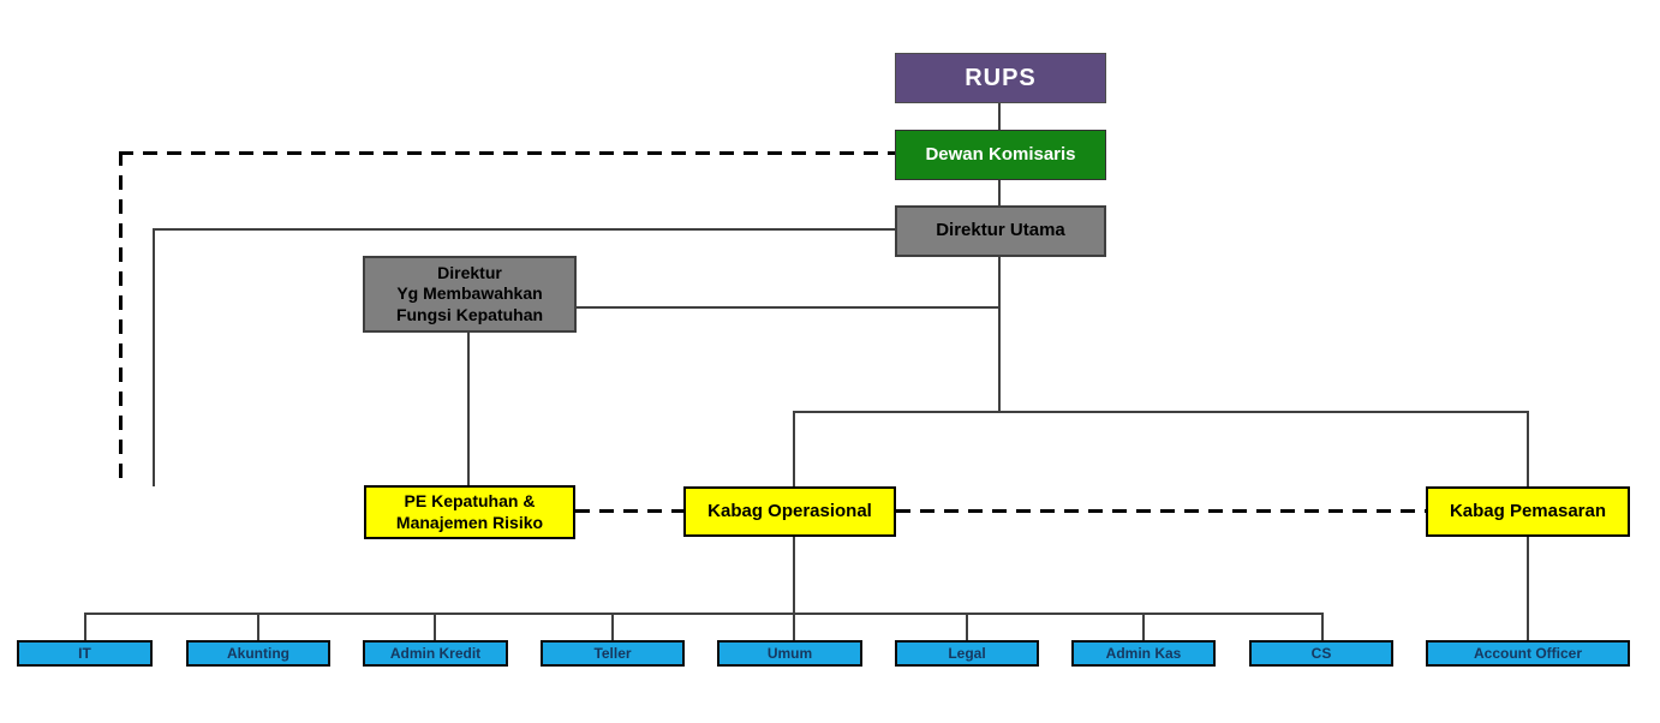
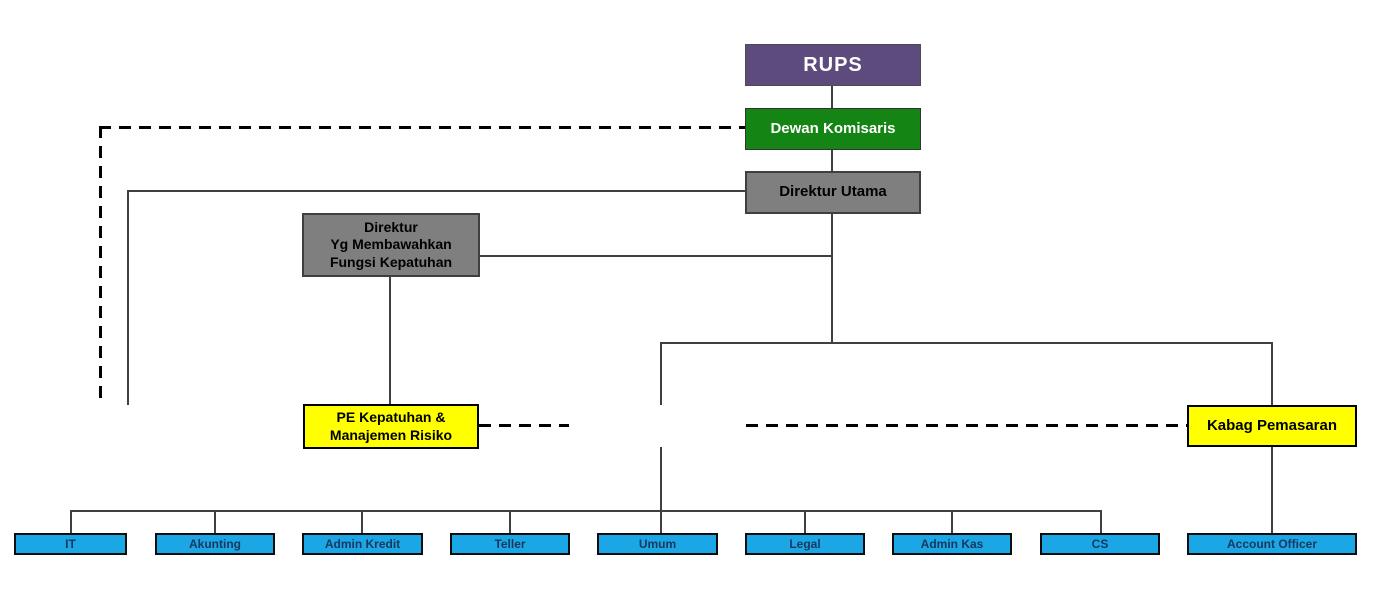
  RUPS
  Dewan Komisaris
  Direktur Utama
  Direktur
  Yg Membawahkan
  Fungsi Kepatuhan
  PE Kepatuhan &
  Manajemen Risiko
- Kabag Operasional
  Kabag Pemasaran
  IT
  Akunting
  Admin Kredit
  Teller
  Umum
  Legal
  Admin Kas
  CS
  Account Officer
